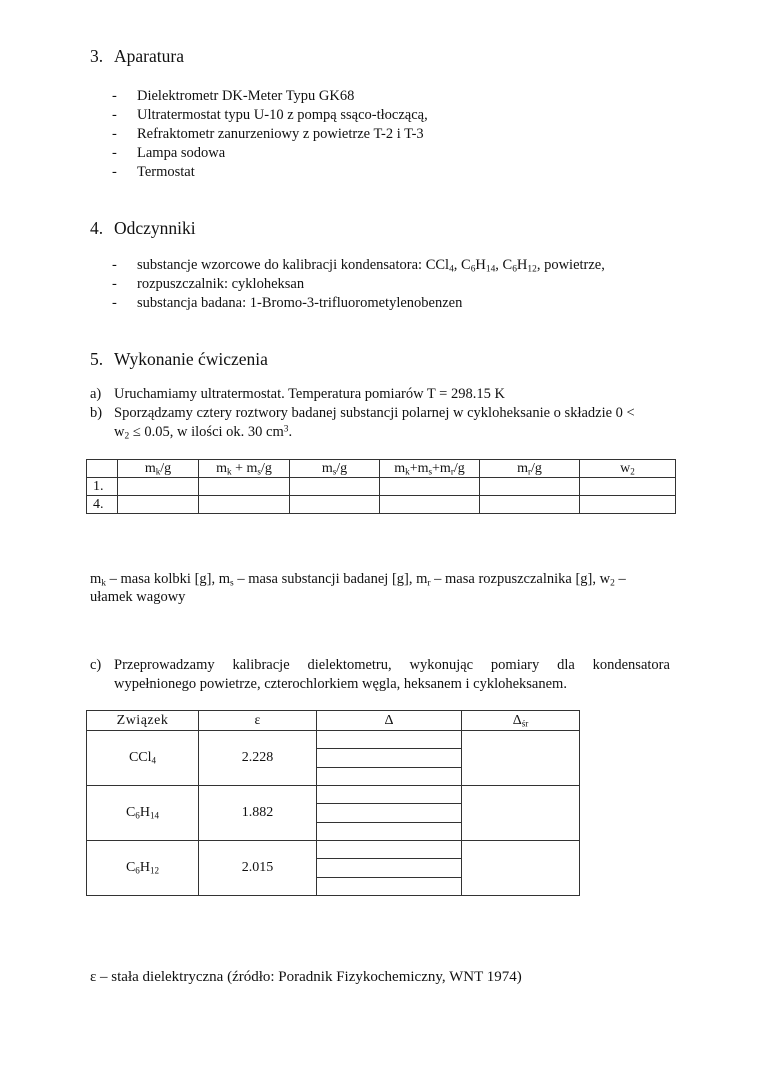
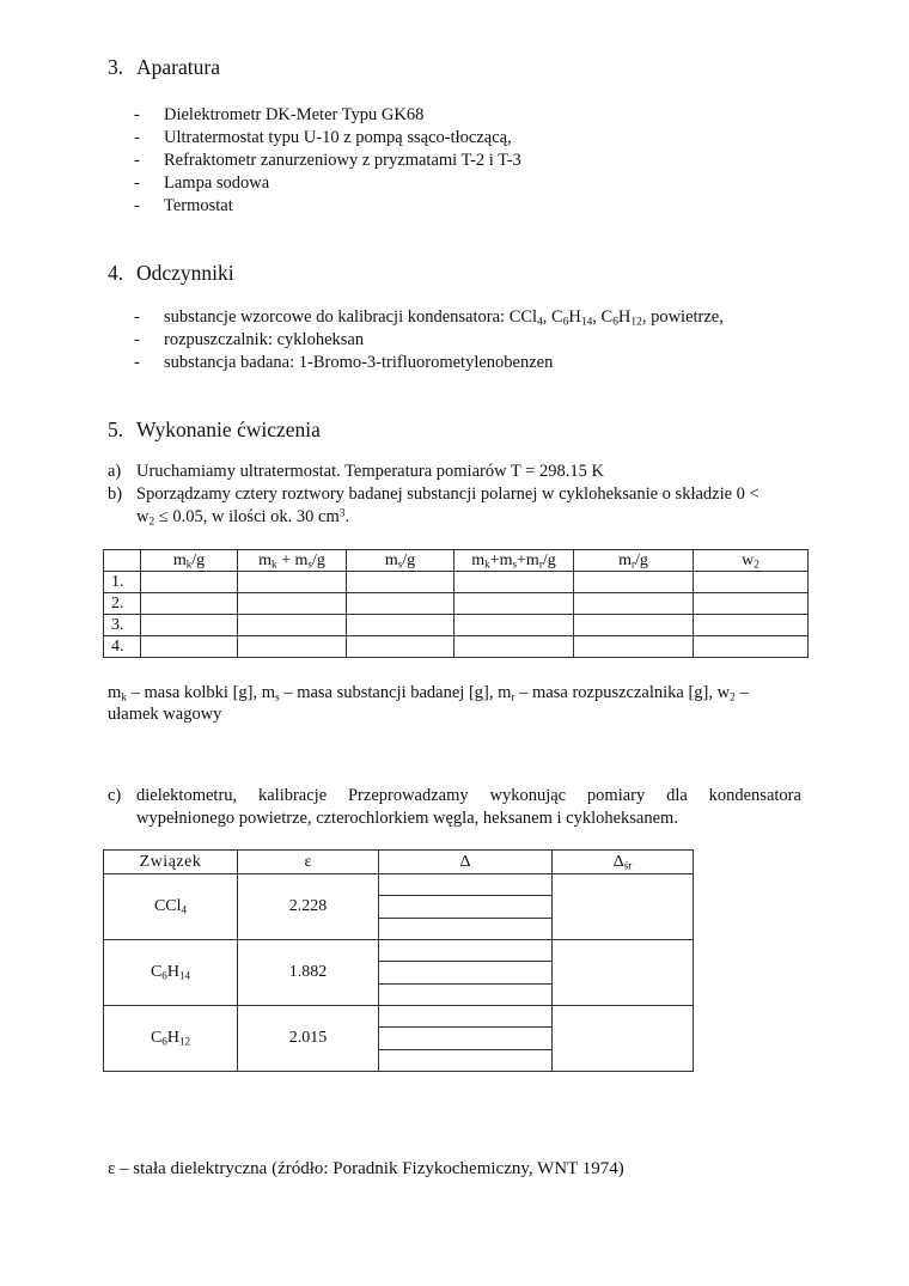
  3. Aparatura
  -
  Dielektrometr DK-Meter Typu GK68
  -
  Ultratermostat typu U-10 z pompą ssąco-tłoczącą,
  -
- Refraktometr zanurzeniowy z powietrze T-2 i T-3
+ Refraktometr zanurzeniowy z pryzmatami T-2 i T-3
  -
  Lampa sodowa
  -
  Termostat
  4. Odczynniki
  -
  substancje wzorcowe do kalibracji kondensatora: CCl4, C6H14, C6H12, powietrze,
  -
  rozpuszczalnik: cykloheksan
  -
  substancja badana: 1-Bromo-3-trifluorometylenobenzen
  5. Wykonanie ćwiczenia
  a)
  Uruchamiamy ultratermostat. Temperatura pomiarów T = 298.15 K
  b)
  Sporządzamy cztery roztwory badanej substancji polarnej w cykloheksanie o składzie 0 <
  w2 ≤ 0.05, w ilości ok. 30 cm3.
  	mk/g	mk + ms/g	ms/g	mk+ms+mr/g	mr/g	w2
  1.
+ 2.
+ 3.
  4.
  mk – masa kolbki [g], ms – masa substancji badanej [g], mr – masa rozpuszczalnika [g], w2 –
  ułamek wagowy
  c)
- Przeprowadzamy
+ dielektometru,
  kalibracje
- dielektometru,
+ Przeprowadzamy
  wykonując
  pomiary
  dla
  kondensatora
  wypełnionego powietrze, czterochlorkiem węgla, heksanem i cykloheksanem.
  Związek	ε	Δ	Δśr
  CCl4	2.228
  C6H14	1.882
  C6H12	2.015
  ε – stała dielektryczna (źródło: Poradnik Fizykochemiczny, WNT 1974)
